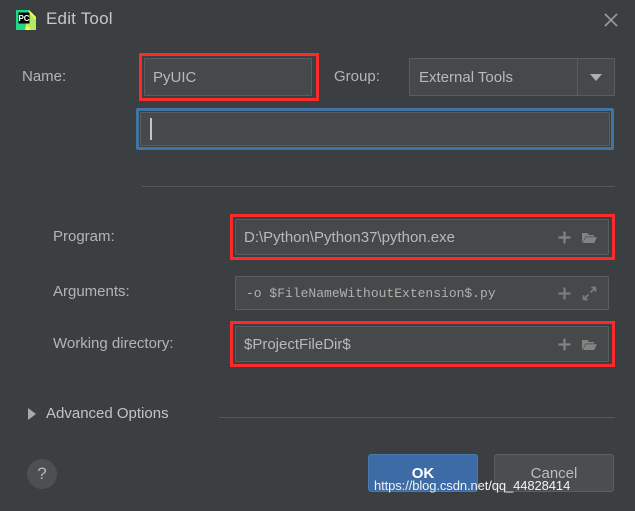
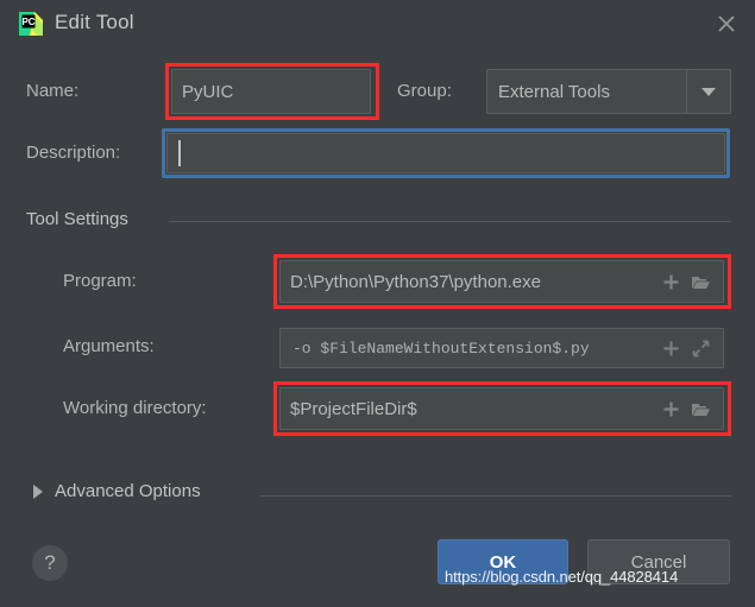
  PC
  Edit Tool
  Name:
  PyUIC
  Group:
  External Tools
+ Description:
+ Tool Settings
  Program:
  D:\Python\Python37\python.exe
  Arguments:
  -o $FileNameWithoutExtension$.py
  Working directory:
  $ProjectFileDir$
  Advanced Options
  ?
  OK
  Cancel
  https://blog.csdn.net/qq_44828414
